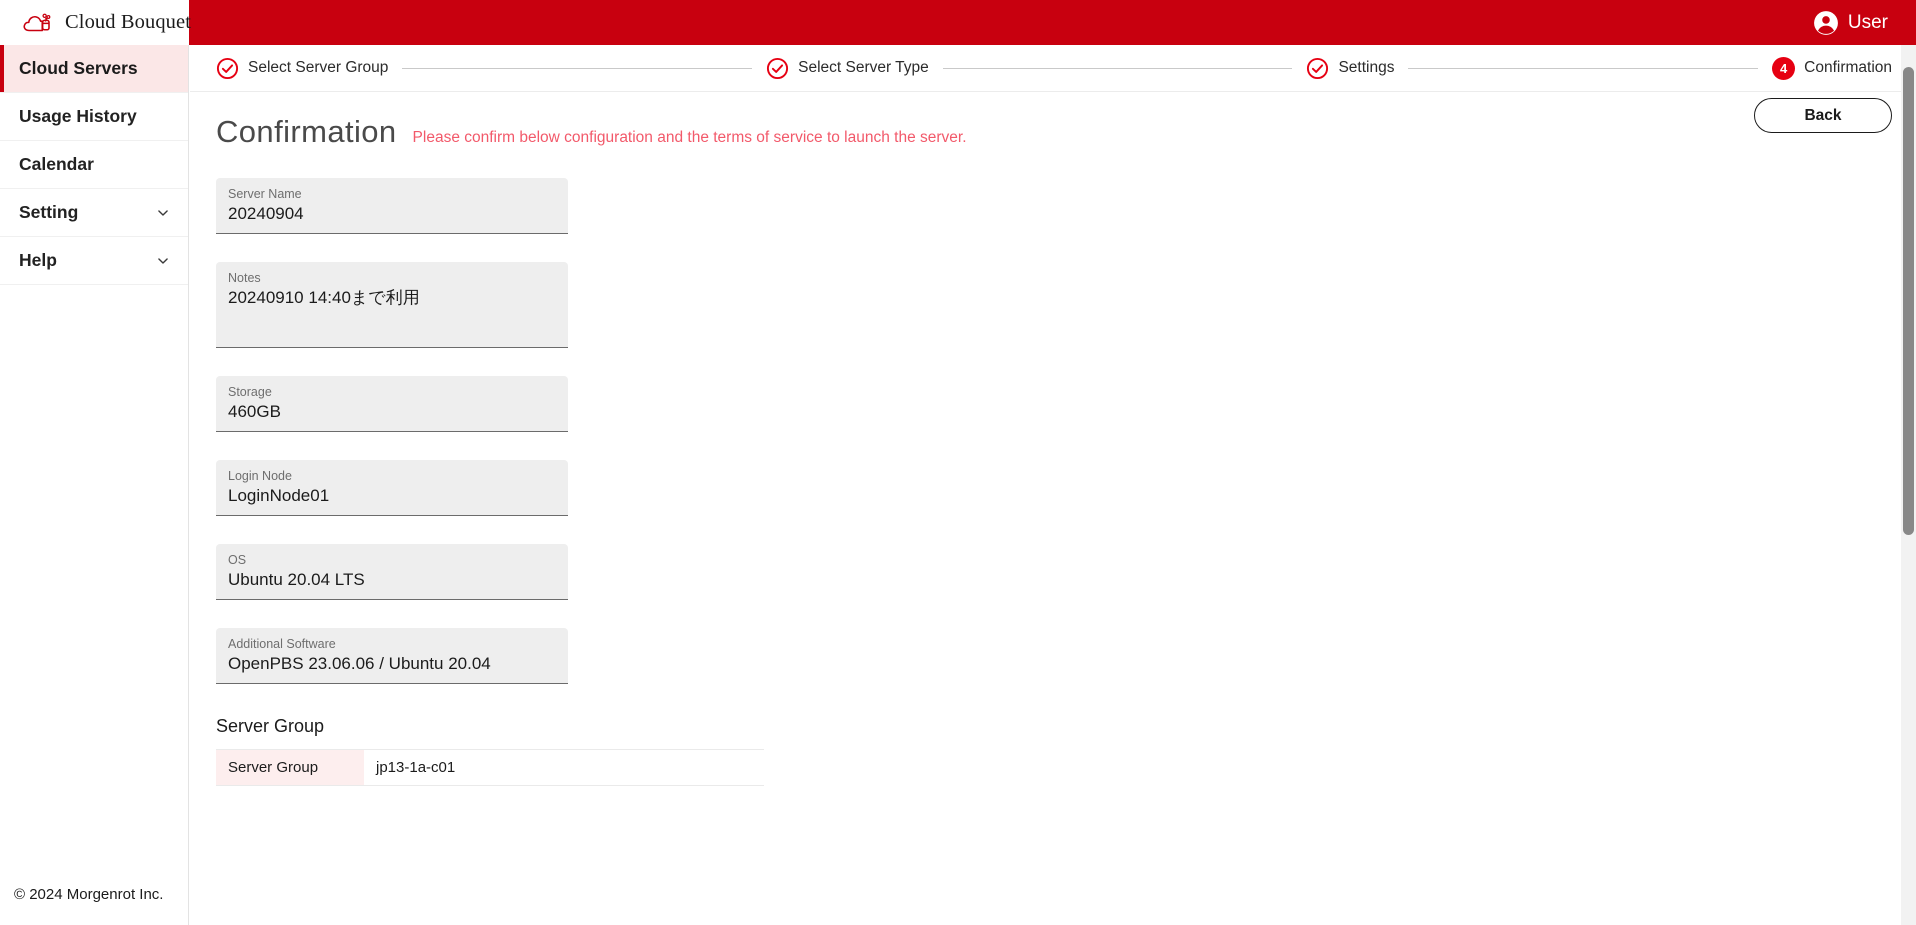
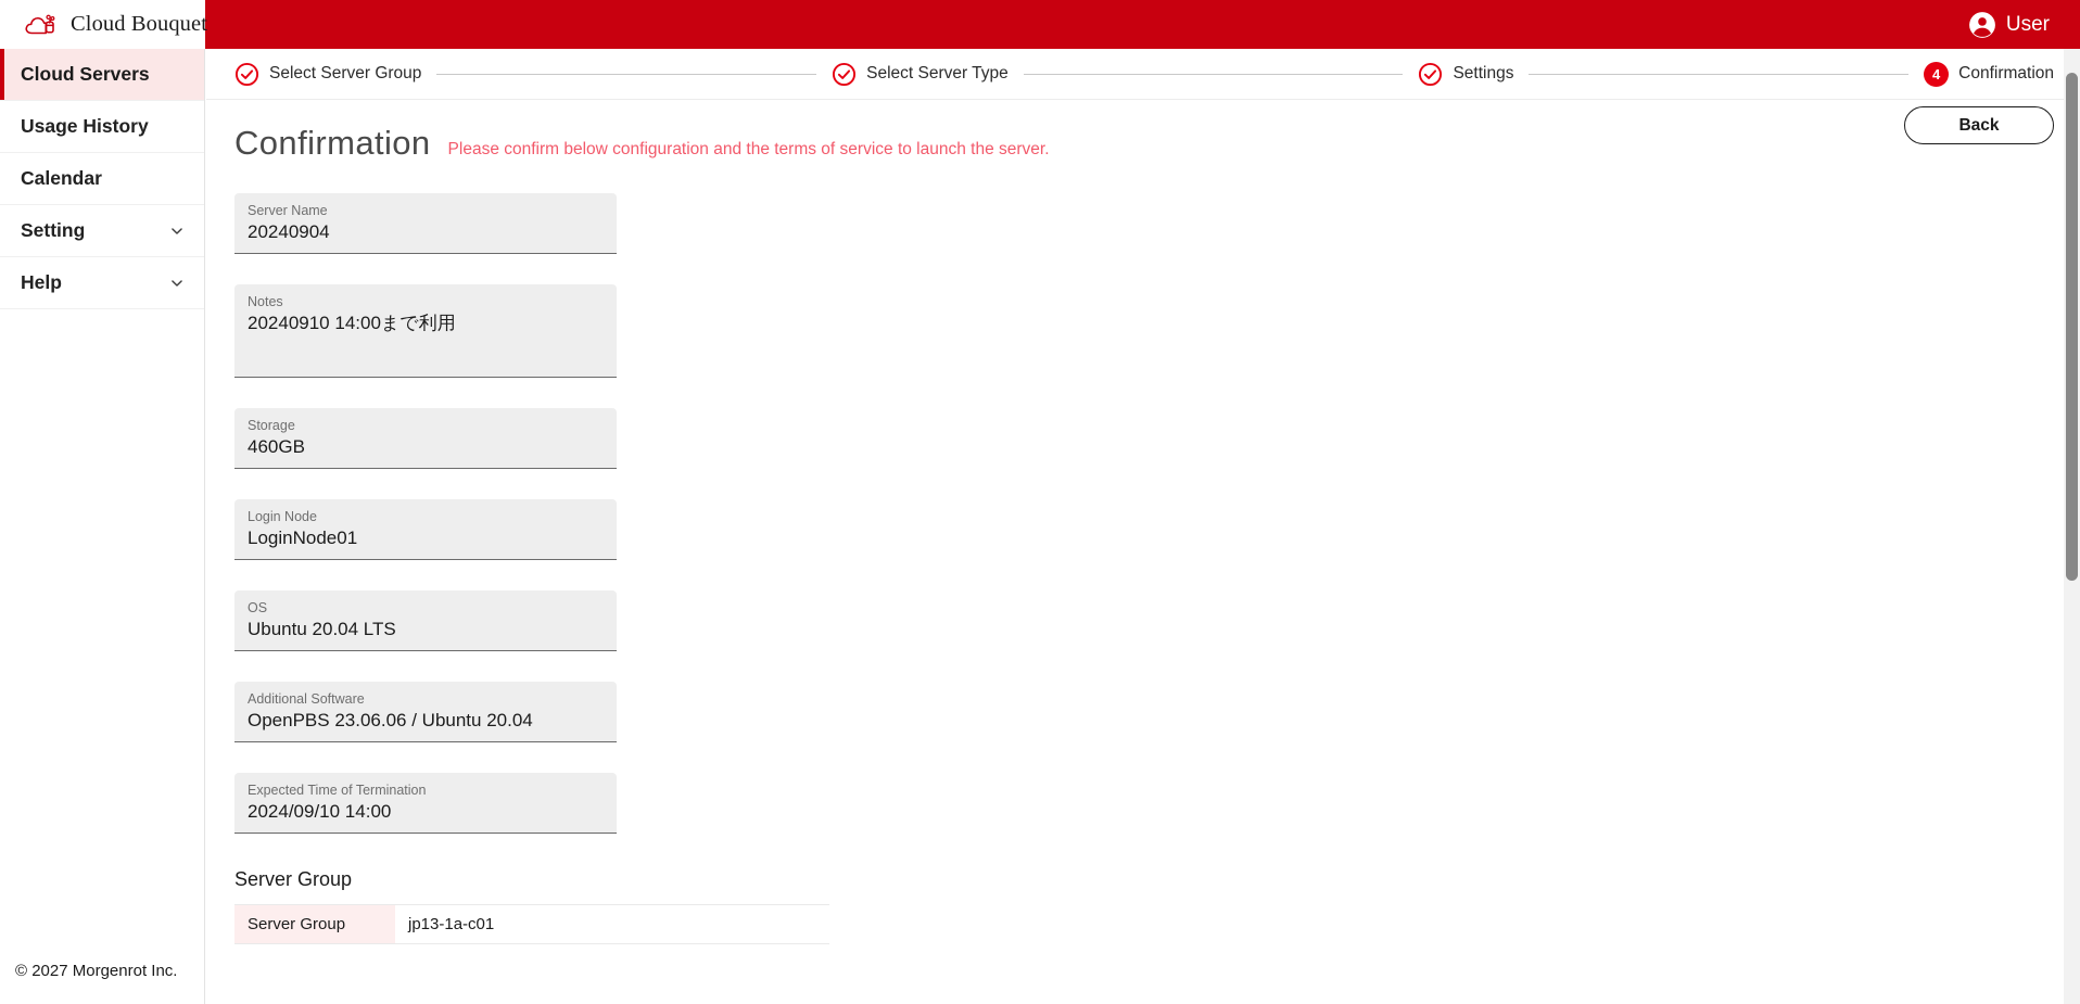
  Cloud Bouquet
  User
  Cloud Servers
  Usage History
  Calendar
  Setting
  Help
- © 2024 Morgenrot Inc.
+ © 2027 Morgenrot Inc.
  Select Server Group
  Select Server Type
  Settings
  4
  Confirmation
  Confirmation
  Please confirm below configuration and the terms of service to launch the server.
  Back
  Server Name
  20240904
  Notes
- 20240910 14:40まで利用
+ 20240910 14:00まで利用
  Storage
  460GB
  Login Node
  LoginNode01
  OS
  Ubuntu 20.04 LTS
  Additional Software
  OpenPBS 23.06.06 / Ubuntu 20.04
+ Expected Time of Termination
+ 2024/09/10 14:00
  Server Group
  Server Group
  jp13-1a-c01
